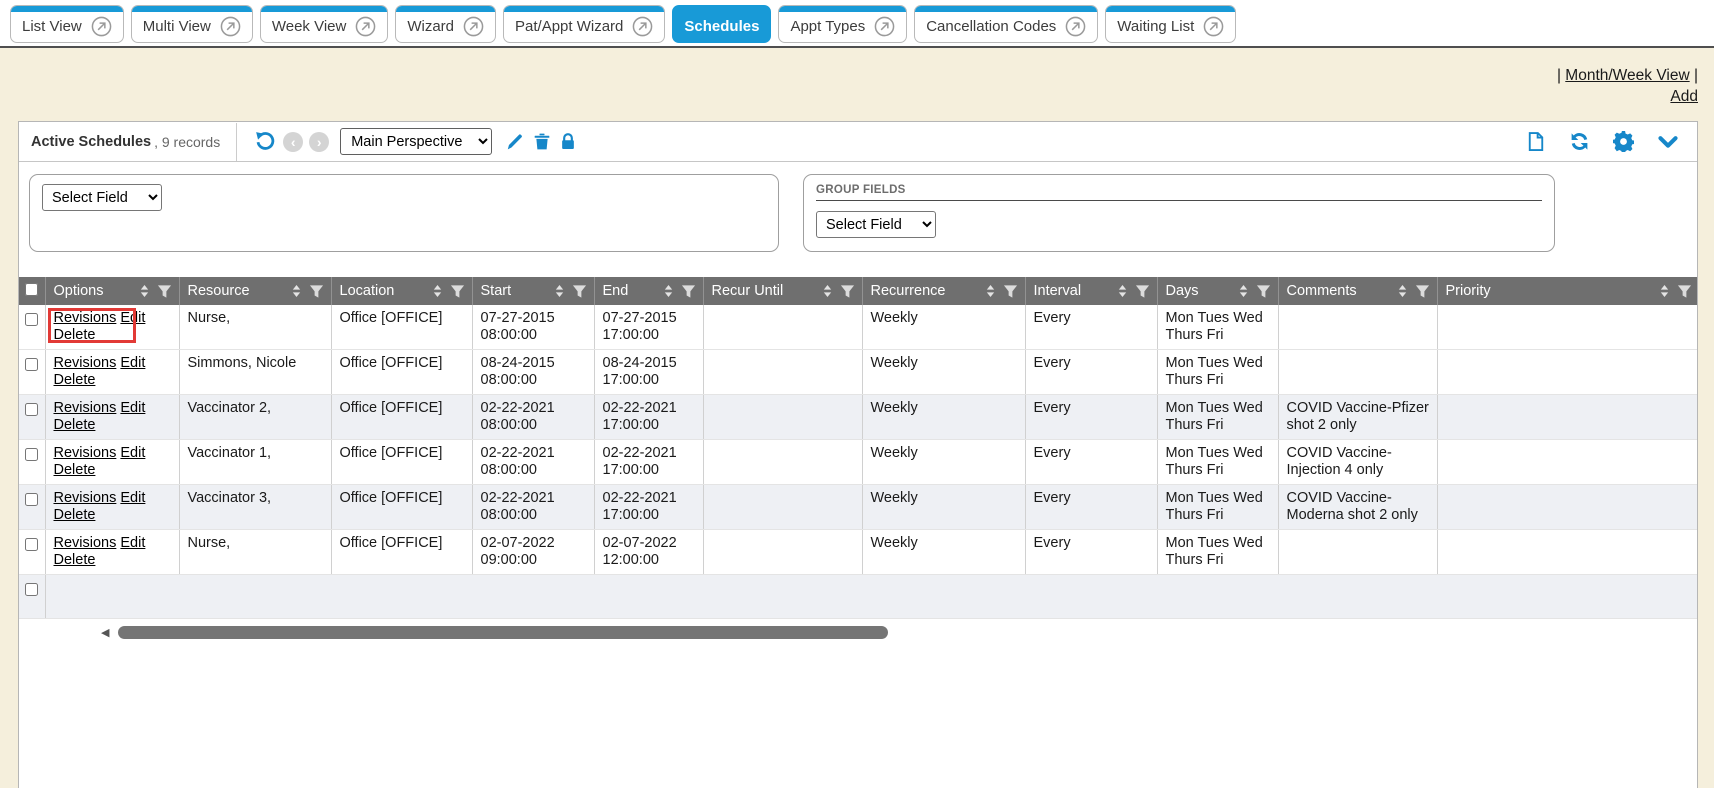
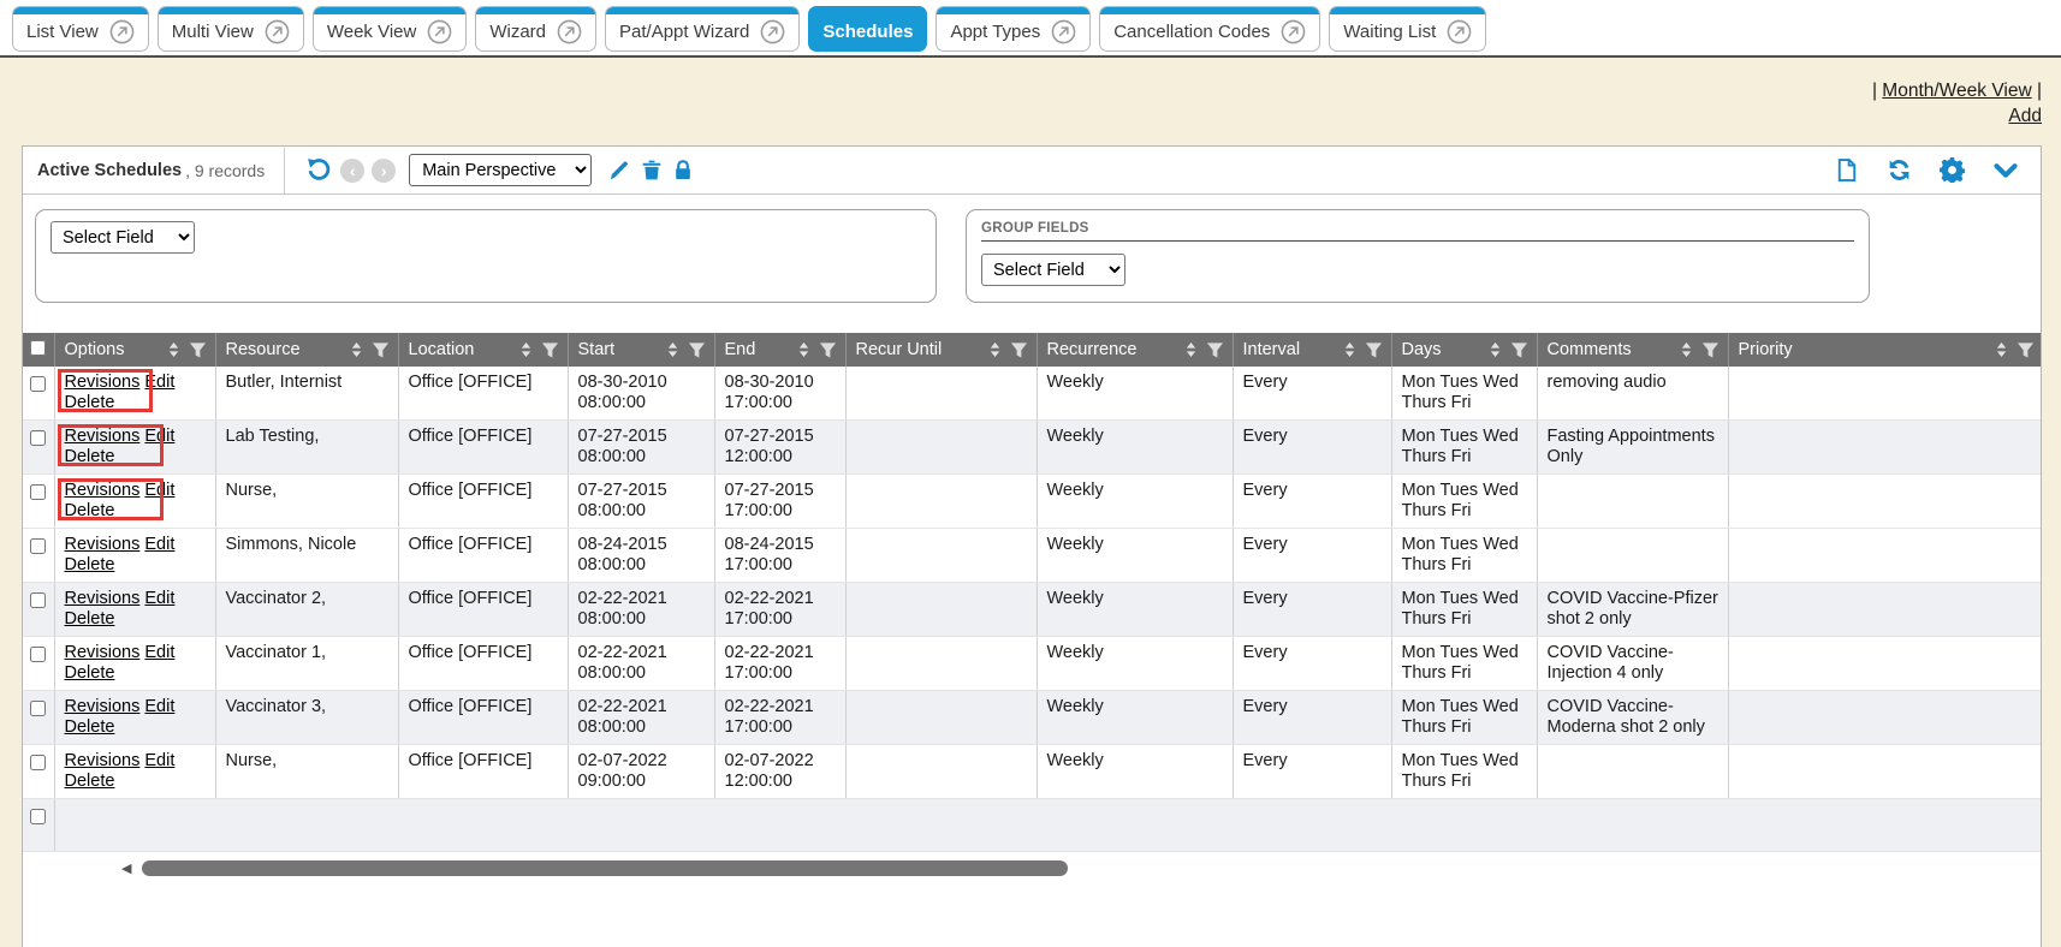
  List View
  Multi View
  Week View
  Wizard
  Pat/Appt Wizard
  Schedules
  Appt Types
  Cancellation Codes
  Waiting List
  | Month/Week View |
  Add
  Active Schedules
  , 9 records
  ‹
  ›
  Main Perspective
  Select Field
  GROUP FIELDS
  Select Field
  	Options	Resource	Location	Start	End	Recur Until	Recurrence	Interval	Days	Comments	Priority
+ 	Revisions Edit Delete	Butler, Internist	Office [OFFICE]	08-30-201008:00:00	08-30-201017:00:00		Weekly	Every	Mon Tues Wed Thurs Fri	removing audio
+ 	Revisions Edit Delete	Lab Testing,	Office [OFFICE]	07-27-201508:00:00	07-27-201512:00:00		Weekly	Every	Mon Tues Wed Thurs Fri	Fasting Appointments Only
  	Revisions Edit Delete	Nurse,	Office [OFFICE]	07-27-201508:00:00	07-27-201517:00:00		Weekly	Every	Mon Tues Wed Thurs Fri
  	Revisions Edit Delete	Simmons, Nicole	Office [OFFICE]	08-24-201508:00:00	08-24-201517:00:00		Weekly	Every	Mon Tues Wed Thurs Fri
  	Revisions Edit Delete	Vaccinator 2,	Office [OFFICE]	02-22-202108:00:00	02-22-202117:00:00		Weekly	Every	Mon Tues Wed Thurs Fri	COVID Vaccine-Pfizer shot 2 only
  	Revisions Edit Delete	Vaccinator 1,	Office [OFFICE]	02-22-202108:00:00	02-22-202117:00:00		Weekly	Every	Mon Tues Wed Thurs Fri	COVID Vaccine-Injection 4 only
  	Revisions Edit Delete	Vaccinator 3,	Office [OFFICE]	02-22-202108:00:00	02-22-202117:00:00		Weekly	Every	Mon Tues Wed Thurs Fri	COVID Vaccine-Moderna shot 2 only
  	Revisions Edit Delete	Nurse,	Office [OFFICE]	02-07-202209:00:00	02-07-202212:00:00		Weekly	Every	Mon Tues Wed Thurs Fri
  ◀
